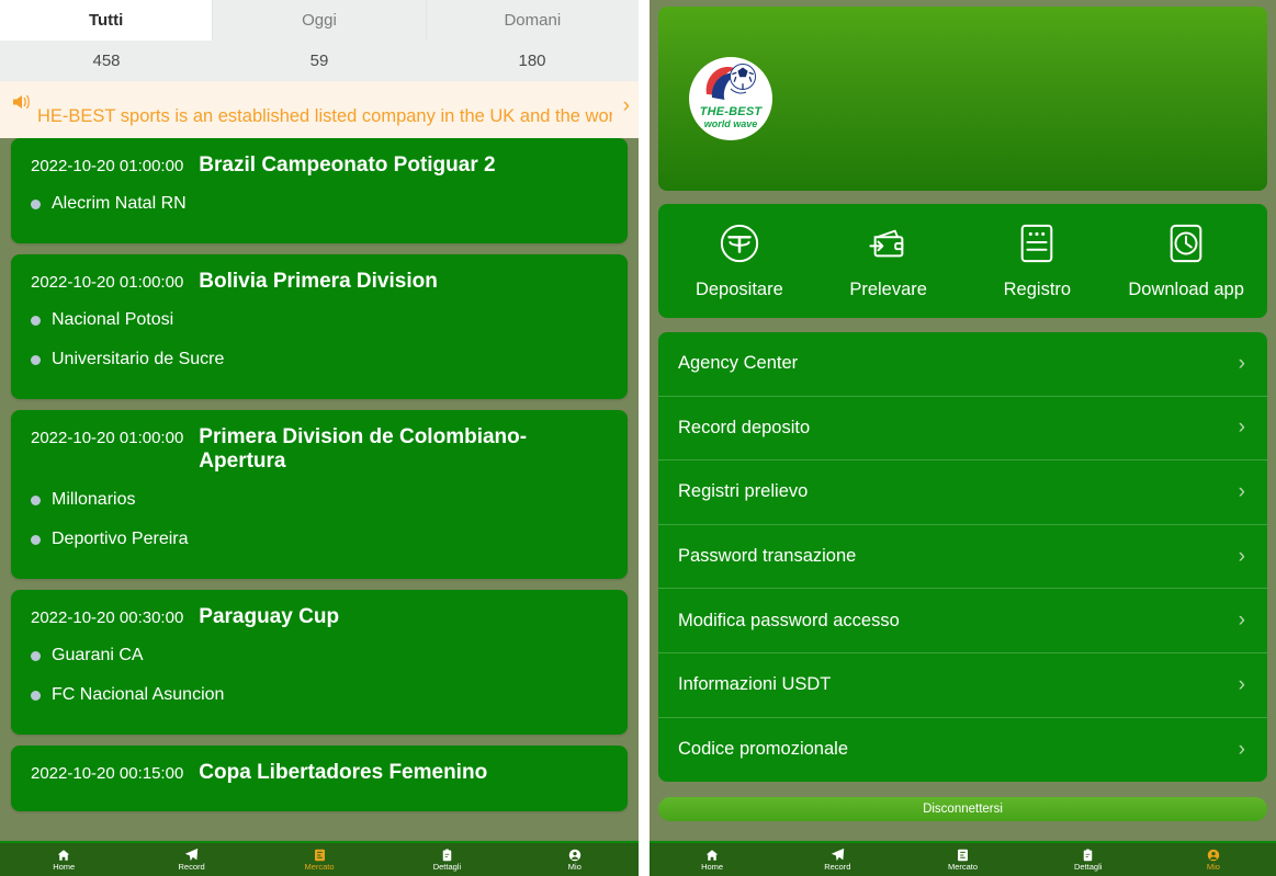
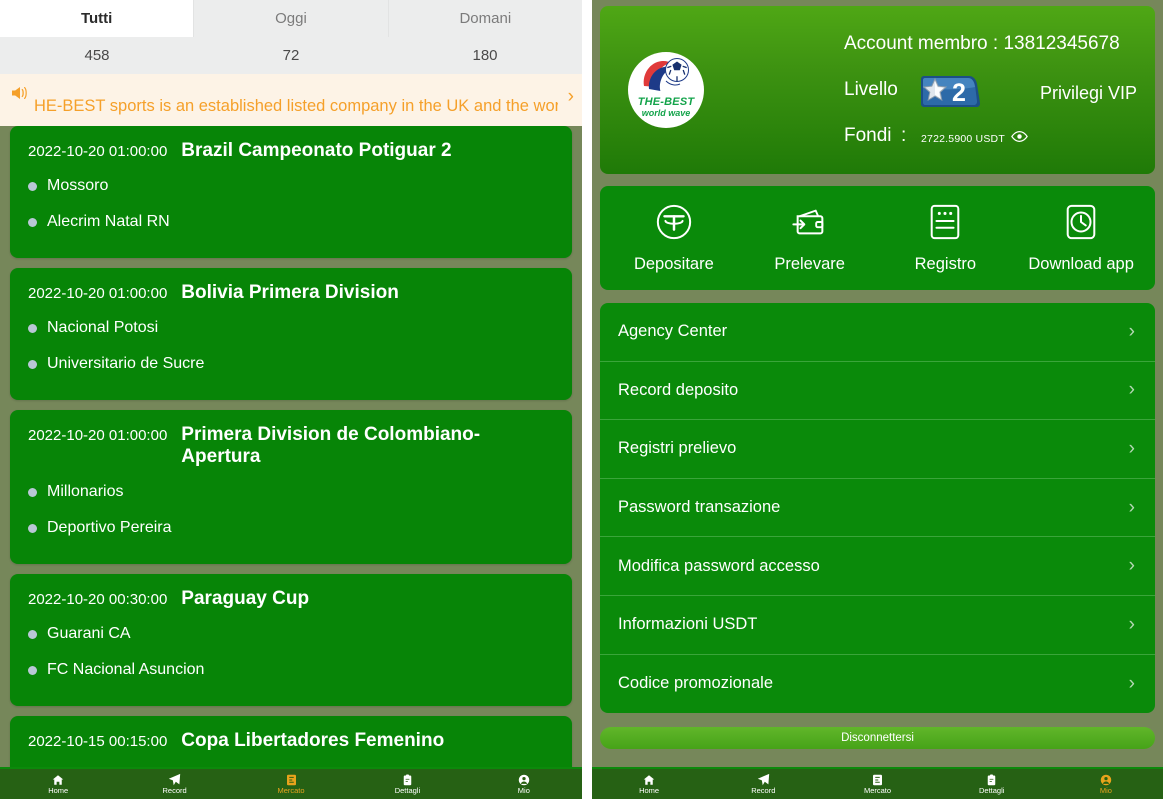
  Tutti
  Oggi
  Domani
  458
- 59
+ 72
  180
  HE-BEST sports is an established listed company in the UK and the wor
  ›
  2022-10-20 01:00:00
  Brazil Campeonato Potiguar 2
+ Mossoro
  Alecrim Natal RN
  2022-10-20 01:00:00
  Bolivia Primera Division
  Nacional Potosi
  Universitario de Sucre
  2022-10-20 01:00:00
  Primera Division de Colombiano-Apertura
  Millonarios
  Deportivo Pereira
  2022-10-20 00:30:00
  Paraguay Cup
  Guarani CA
  FC Nacional Asuncion
- 2022-10-20 00:15:00
+ 2022-10-15 00:15:00
  Copa Libertadores Femenino
  Home
  Record
  Mercato
  Dettagli
  Mio
  THE-BEST
  world wave
+ Account membro : 13812345678
+ Livello
+ 2
+ Privilegi VIP
+ Fondi :
+ 2722.5900 USDT
  Depositare
  Prelevare
  Registro
  Download app
  Agency Center
  ›
  Record deposito
  ›
  Registri prelievo
  ›
  Password transazione
  ›
  Modifica password accesso
  ›
  Informazioni USDT
  ›
  Codice promozionale
  ›
  Disconnettersi
  Home
  Record
  Mercato
  Dettagli
  Mio
